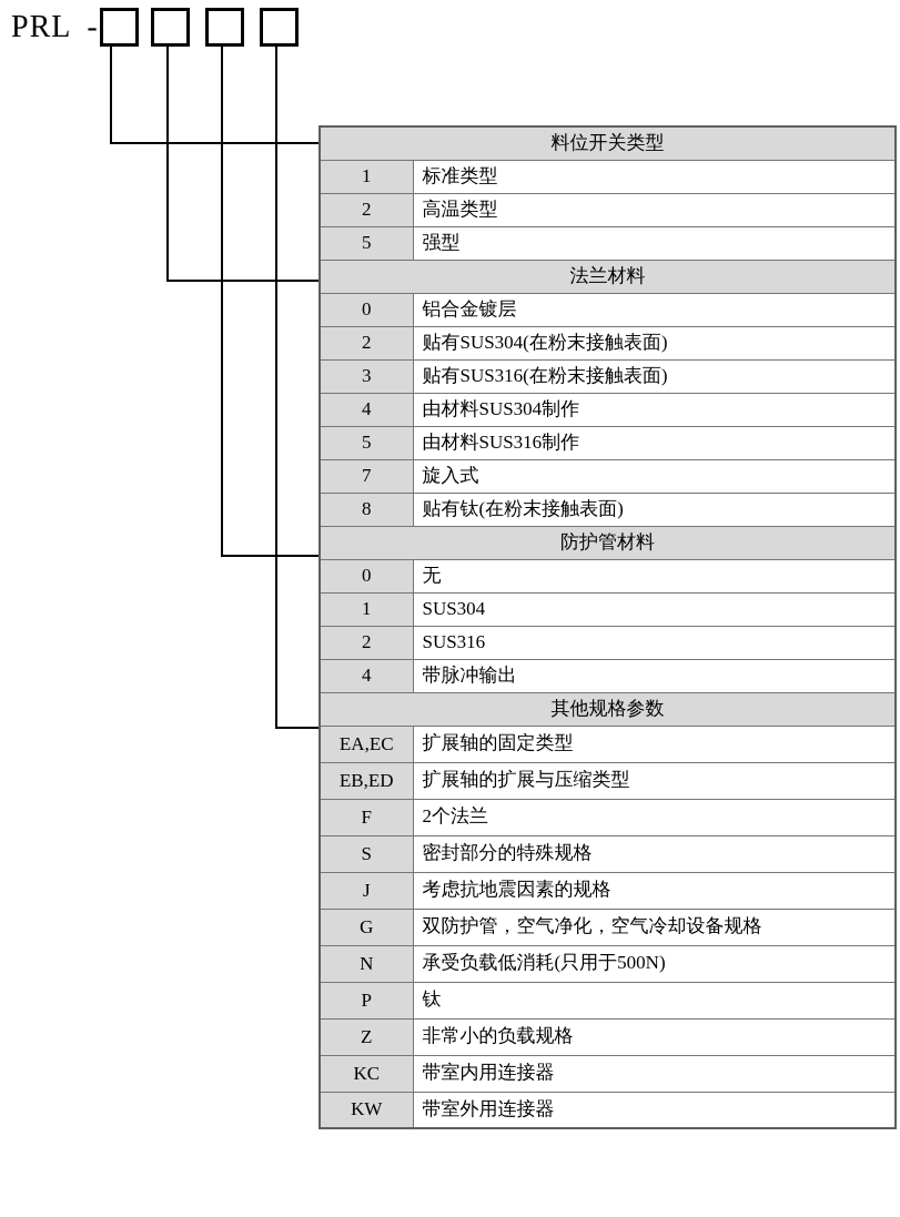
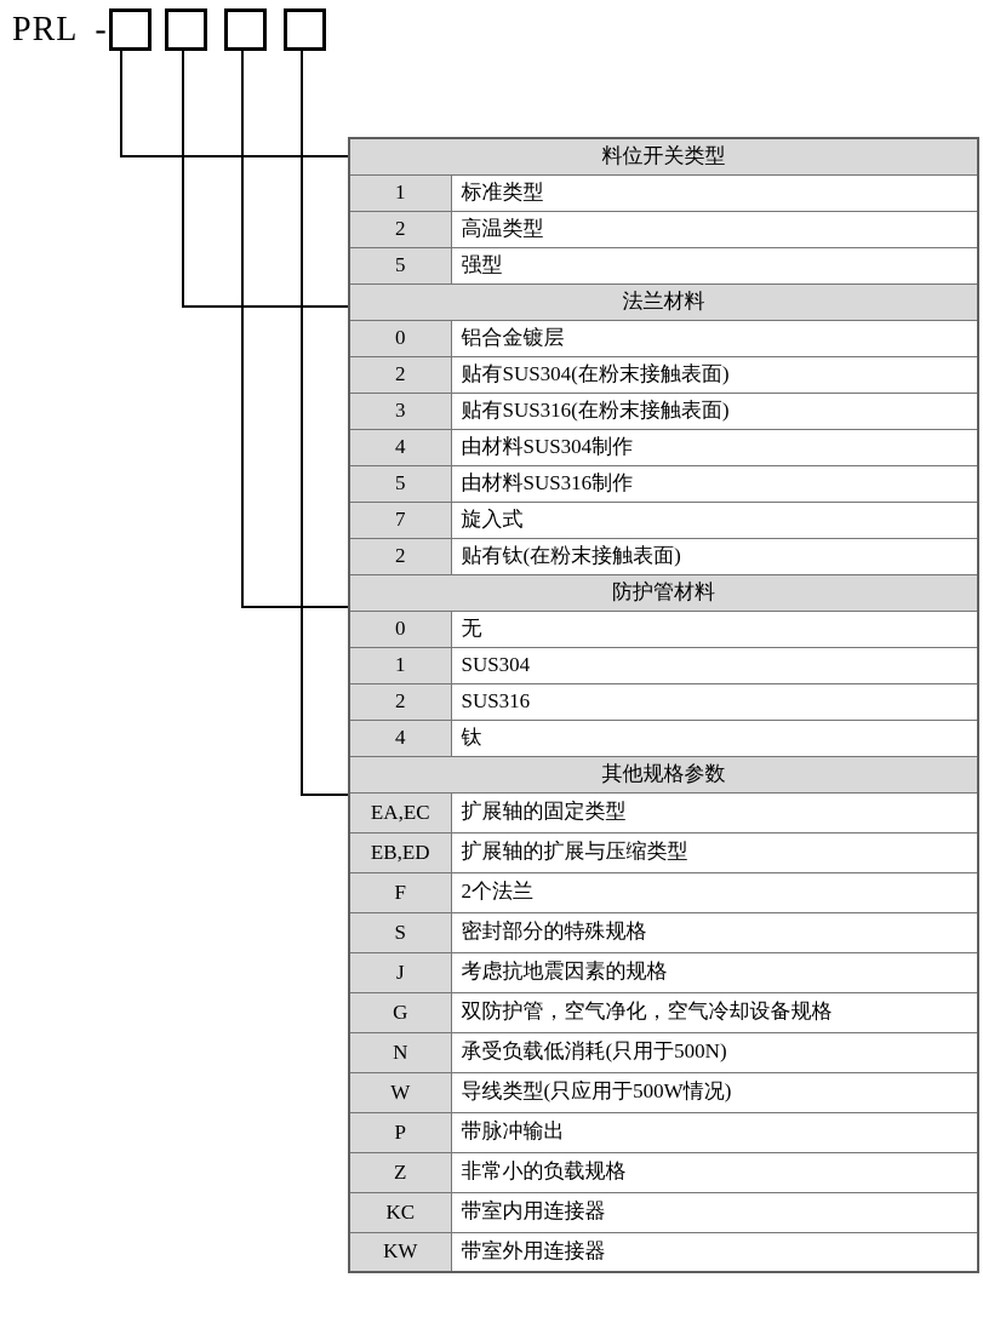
  PRL
  -
  料位开关类型
  1	标准类型
  2	高温类型
  5	强型
  法兰材料
  0	铝合金镀层
  2	贴有SUS304(在粉末接触表面)
  3	贴有SUS316(在粉末接触表面)
  4	由材料SUS304制作
  5	由材料SUS316制作
  7	旋入式
- 8	贴有钛(在粉末接触表面)
+ 2	贴有钛(在粉末接触表面)
  防护管材料
  0	无
  1	SUS304
  2	SUS316
- 4	带脉冲输出
+ 4	钛
  其他规格参数
  EA,EC	扩展轴的固定类型
  EB,ED	扩展轴的扩展与压缩类型
  F	2个法兰
  S	密封部分的特殊规格
  J	考虑抗地震因素的规格
  G	双防护管，空气净化，空气冷却设备规格
  N	承受负载低消耗(只用于500N)
+ W	导线类型(只应用于500W情况)
- P	钛
+ P	带脉冲输出
  Z	非常小的负载规格
  KC	带室内用连接器
  KW	带室外用连接器
